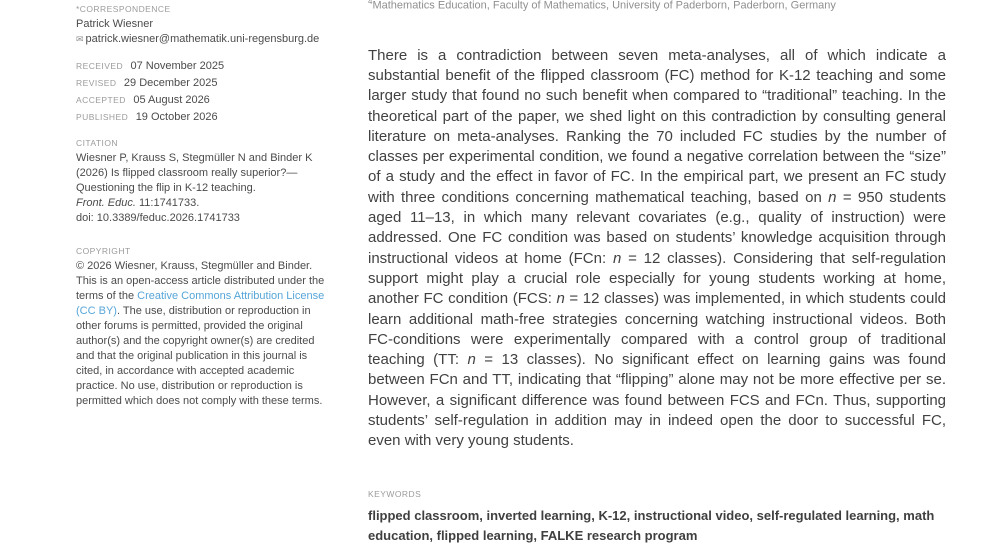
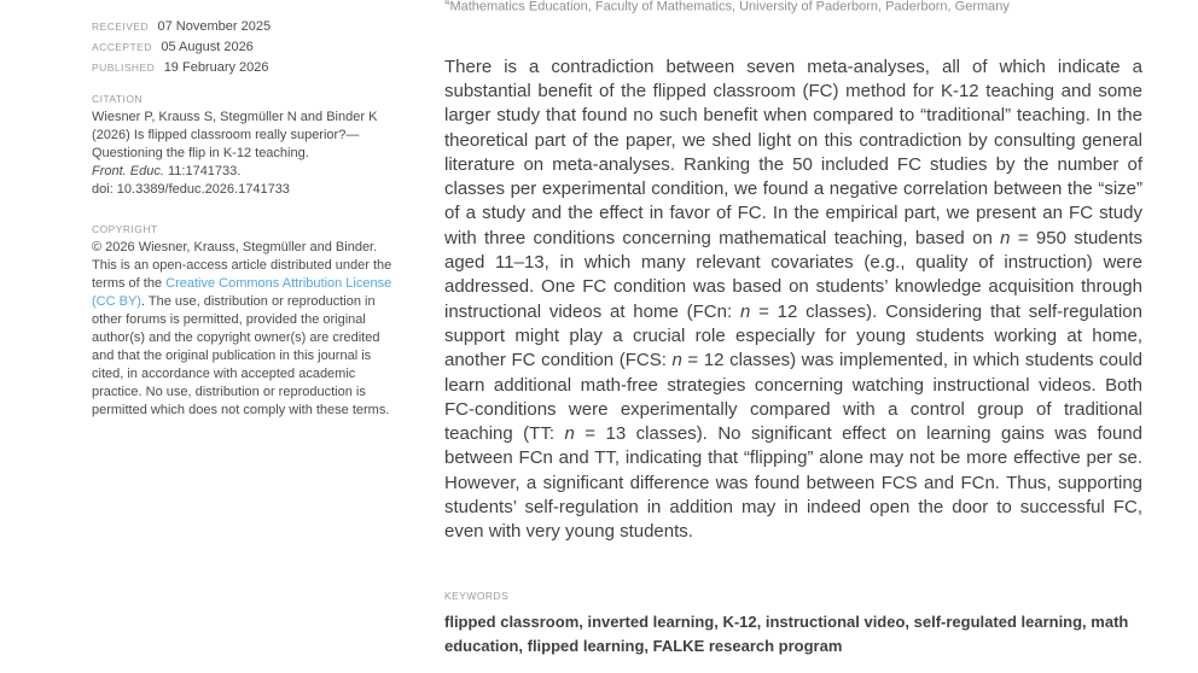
- *CORRESPONDENCE
- Patrick Wiesner
- ✉
- patrick.wiesner@mathematik.uni-regensburg.de
  RECEIVED 07 November 2025
- REVISED 29 December 2025
  ACCEPTED 05 August 2026
- PUBLISHED 19 October 2026
+ PUBLISHED 19 February 2026
  CITATION
  Wiesner P, Krauss S, Stegmüller N and Binder K (2026) Is flipped classroom really superior?—Questioning the flip in K-12 teaching.
  Front. Educ. 11:1741733.
  doi: 10.3389/feduc.2026.1741733
  COPYRIGHT
  © 2026 Wiesner, Krauss, Stegmüller and Binder. This is an open-access article distributed under the terms of the Creative Commons Attribution License (CC BY). The use, distribution or reproduction in other forums is permitted, provided the original author(s) and the copyright owner(s) are credited and that the original publication in this journal is cited, in accordance with accepted academic practice. No use, distribution or reproduction is permitted which does not comply with these terms.
  4Mathematics Education, Faculty of Mathematics, University of Paderborn, Paderborn, Germany
- There is a contradiction between seven meta-analyses, all of which indicate a substantial benefit of the flipped classroom (FC) method for K-12 teaching and some larger study that found no such benefit when compared to “traditional” teaching. In the theoretical part of the paper, we shed light on this contradiction by consulting general literature on meta-analyses. Ranking the 70 included FC studies by the number of classes per experimental condition, we found a negative correlation between the “size” of a study and the effect in favor of FC. In the empirical part, we present an FC study with three conditions concerning mathematical teaching, based on n = 950 students aged 11–13, in which many relevant covariates (e.g., quality of instruction) were addressed. One FC condition was based on students’ knowledge acquisition through instructional videos at home (FCn: n = 12 classes). Considering that self-regulation support might play a crucial role especially for young students working at home, another FC condition (FCS: n = 12 classes) was implemented, in which students could learn additional math-free strategies concerning watching instructional videos. Both FC-conditions were experimentally compared with a control group of traditional teaching (TT: n = 13 classes). No significant effect on learning gains was found between FCn and TT, indicating that “flipping” alone may not be more effective per se. However, a significant difference was found between FCS and FCn. Thus, supporting students’ self-regulation in addition may in indeed open the door to successful FC, even with very young students.
+ There is a contradiction between seven meta-analyses, all of which indicate a substantial benefit of the flipped classroom (FC) method for K-12 teaching and some larger study that found no such benefit when compared to “traditional” teaching. In the theoretical part of the paper, we shed light on this contradiction by consulting general literature on meta-analyses. Ranking the 50 included FC studies by the number of classes per experimental condition, we found a negative correlation between the “size” of a study and the effect in favor of FC. In the empirical part, we present an FC study with three conditions concerning mathematical teaching, based on n = 950 students aged 11–13, in which many relevant covariates (e.g., quality of instruction) were addressed. One FC condition was based on students’ knowledge acquisition through instructional videos at home (FCn: n = 12 classes). Considering that self-regulation support might play a crucial role especially for young students working at home, another FC condition (FCS: n = 12 classes) was implemented, in which students could learn additional math-free strategies concerning watching instructional videos. Both FC-conditions were experimentally compared with a control group of traditional teaching (TT: n = 13 classes). No significant effect on learning gains was found between FCn and TT, indicating that “flipping” alone may not be more effective per se. However, a significant difference was found between FCS and FCn. Thus, supporting students’ self-regulation in addition may in indeed open the door to successful FC, even with very young students.
  KEYWORDS
  flipped classroom, inverted learning, K-12, instructional video, self-regulated learning, math education, flipped learning, FALKE research program
